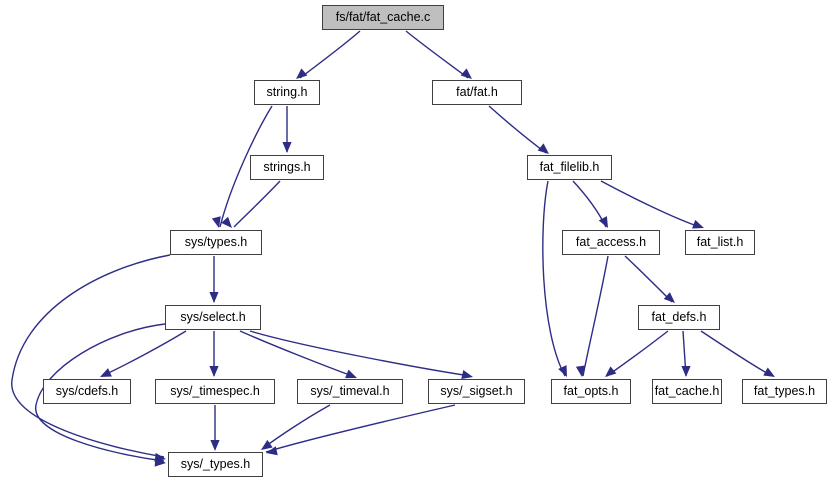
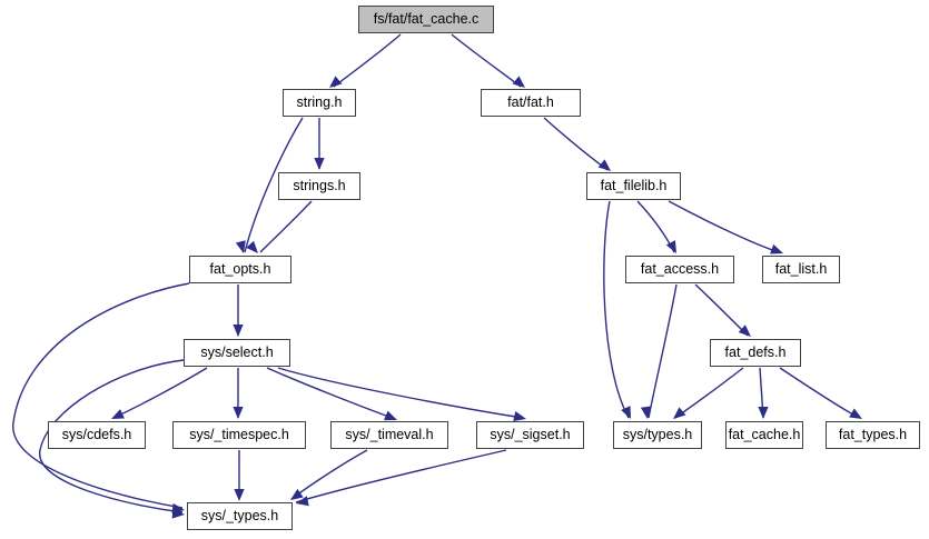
  fs/fat/fat_cache.c
  string.h
  fat/fat.h
  strings.h
  fat_filelib.h
- sys/types.h
+ fat_opts.h
  fat_access.h
  fat_list.h
  sys/select.h
  fat_defs.h
  sys/cdefs.h
  sys/_timespec.h
  sys/_timeval.h
  sys/_sigset.h
- fat_opts.h
+ sys/types.h
  fat_cache.h
  fat_types.h
  sys/_types.h
